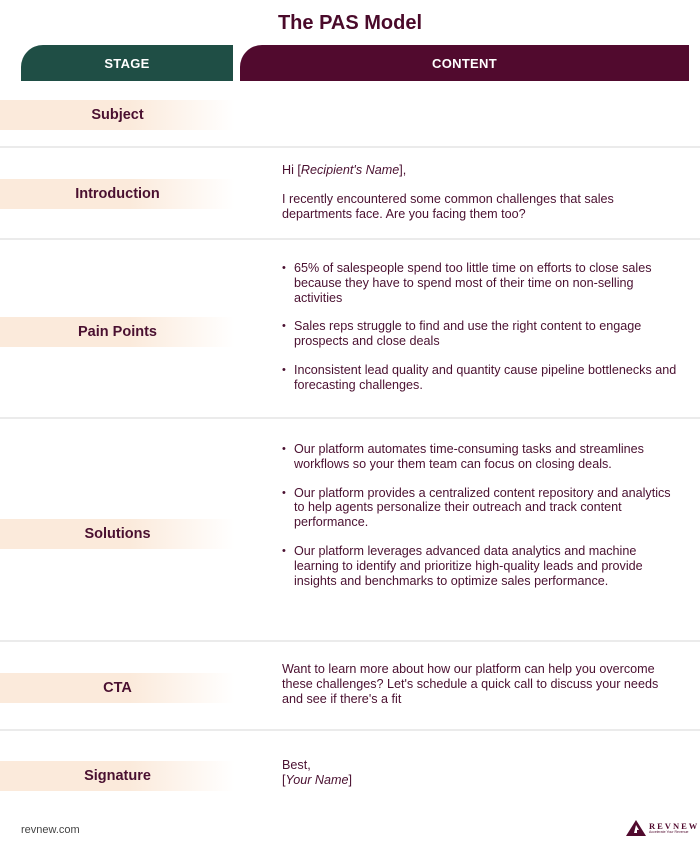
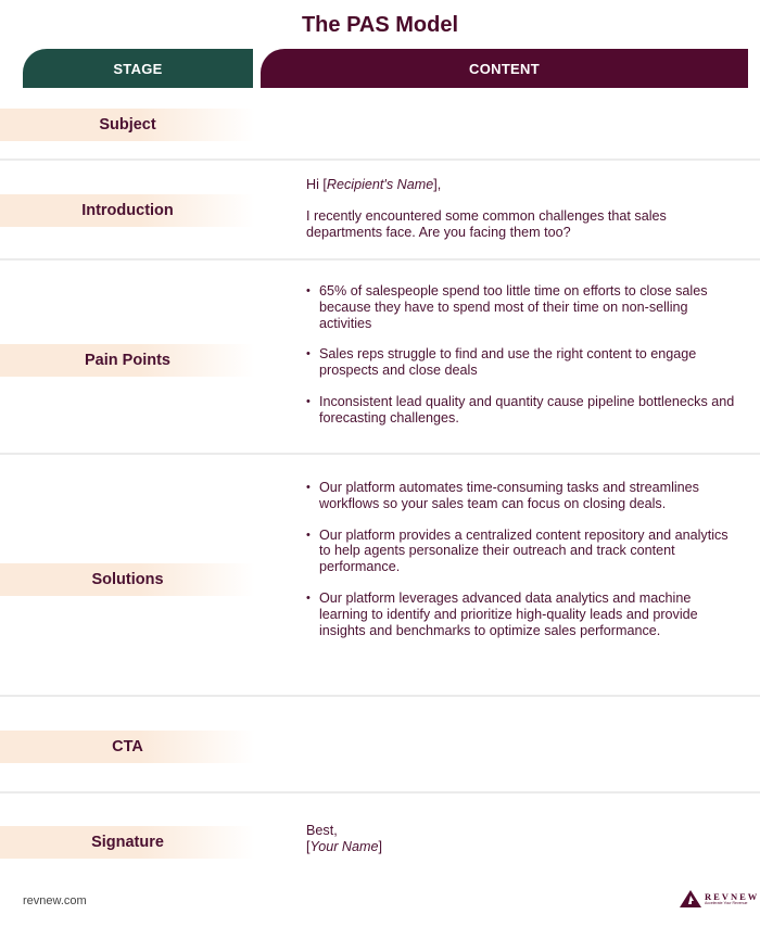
  The PAS Model
  STAGE
  CONTENT
  Subject
  Introduction
  Hi [Recipient's Name],
  I recently encountered some common challenges that sales departments face. Are you facing them too?
  Pain Points
  65% of salespeople spend too little time on efforts to close sales because they have to spend most of their time on non-selling activities
  Sales reps struggle to find and use the right content to engage prospects and close deals
  Inconsistent lead quality and quantity cause pipeline bottlenecks and forecasting challenges.
  Solutions
- Our platform automates time-consuming tasks and streamlines workflows so your them team can focus on closing deals.
+ Our platform automates time-consuming tasks and streamlines workflows so your sales team can focus on closing deals.
  Our platform provides a centralized content repository and analytics to help agents personalize their outreach and track content performance.
  Our platform leverages advanced data analytics and machine learning to identify and prioritize high-quality leads and provide insights and benchmarks to optimize sales performance.
  CTA
- Want to learn more about how our platform can help you overcome these challenges? Let's schedule a quick call to discuss your needs and see if there's a fit
  Signature
  Best,
  [Your Name]
  revnew.com
  REVNEW
